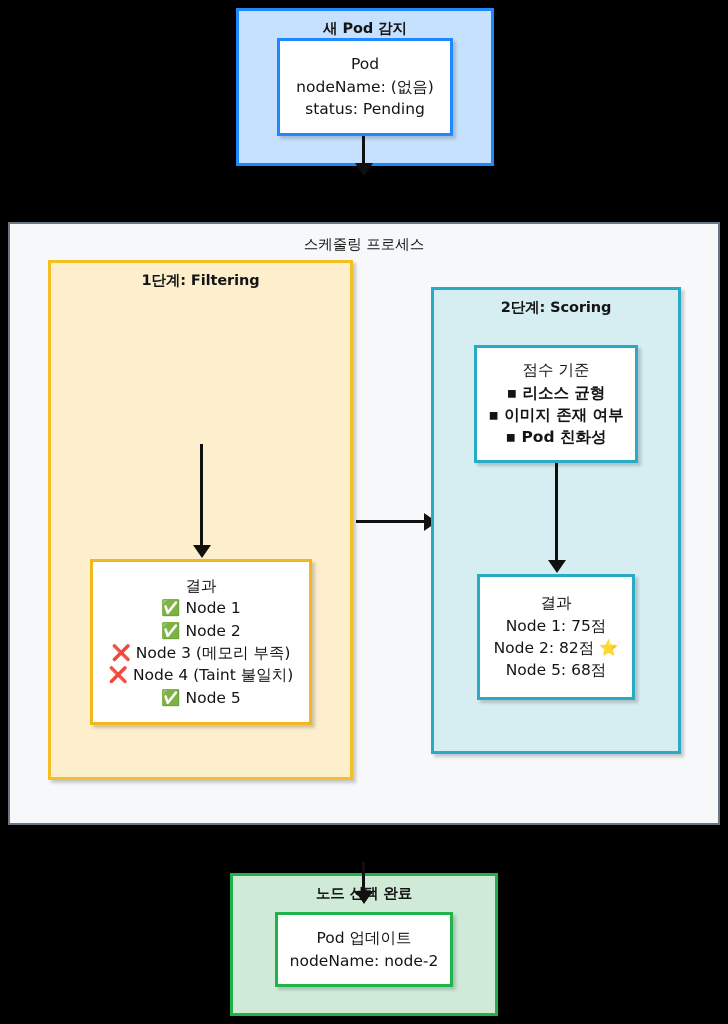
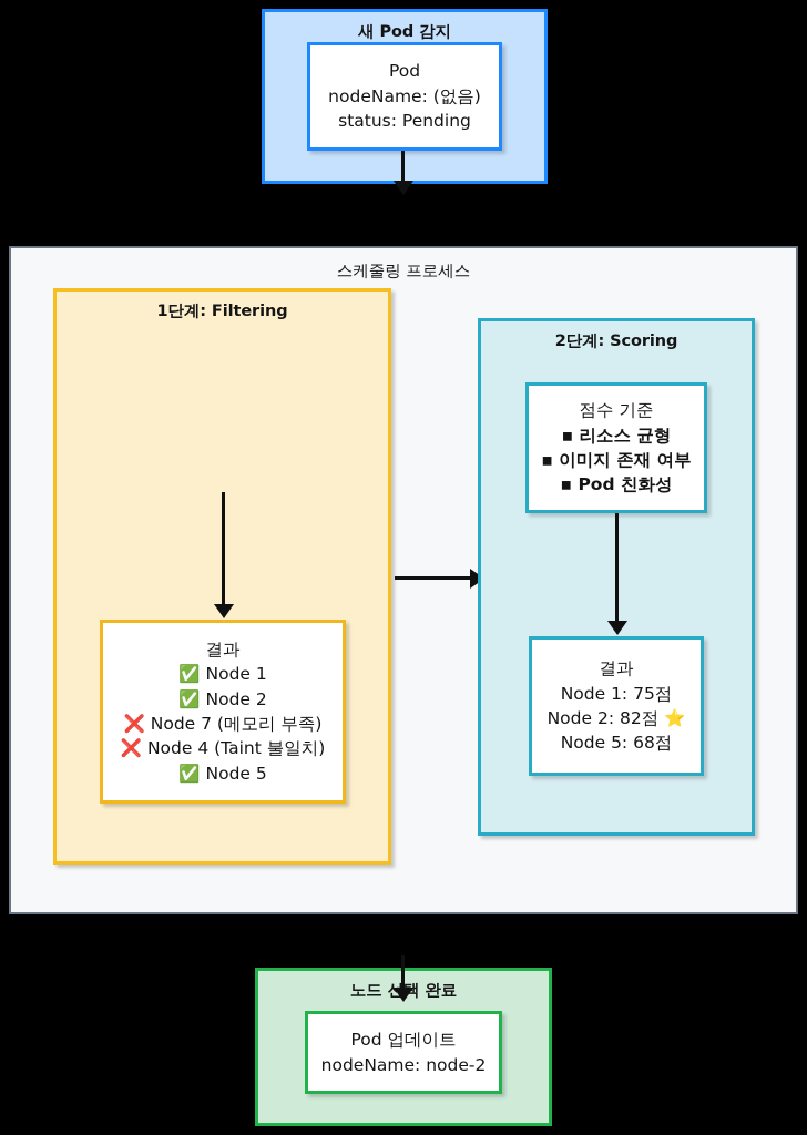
  새 Pod 감지
  Pod
  nodeName: (없음)
  status: Pending
  스케줄링 프로세스
  1단계: Filtering
  결과
  ✅ Node 1
  ✅ Node 2
- ❌ Node 3 (메모리 부족)
+ ❌ Node 7 (메모리 부족)
  ❌ Node 4 (Taint 불일치)
  ✅ Node 5
  2단계: Scoring
  점수 기준
  ▪ 리소스 균형
  ▪ 이미지 존재 여부
  ▪ Pod 친화성
  결과
  Node 1: 75점
  Node 2: 82점 ⭐
  Node 5: 68점
  노드 선택 완료
  Pod 업데이트
  nodeName: node-2
